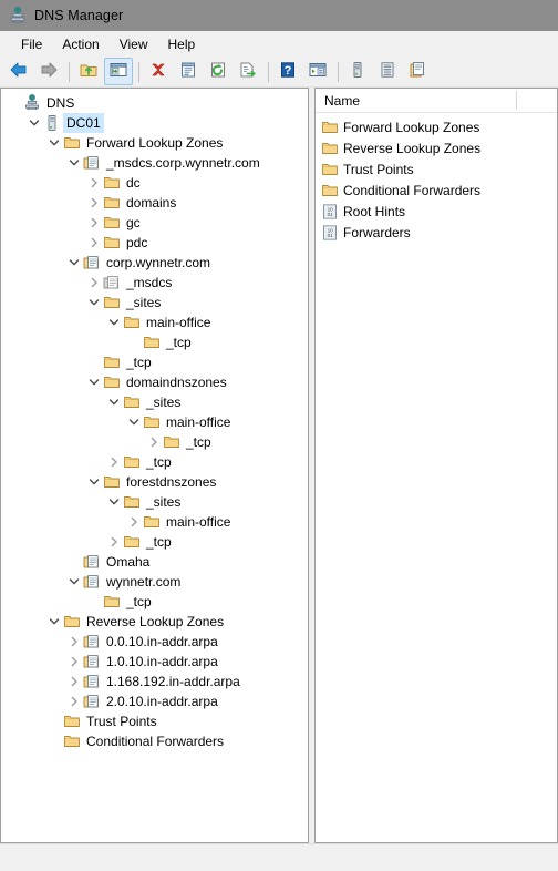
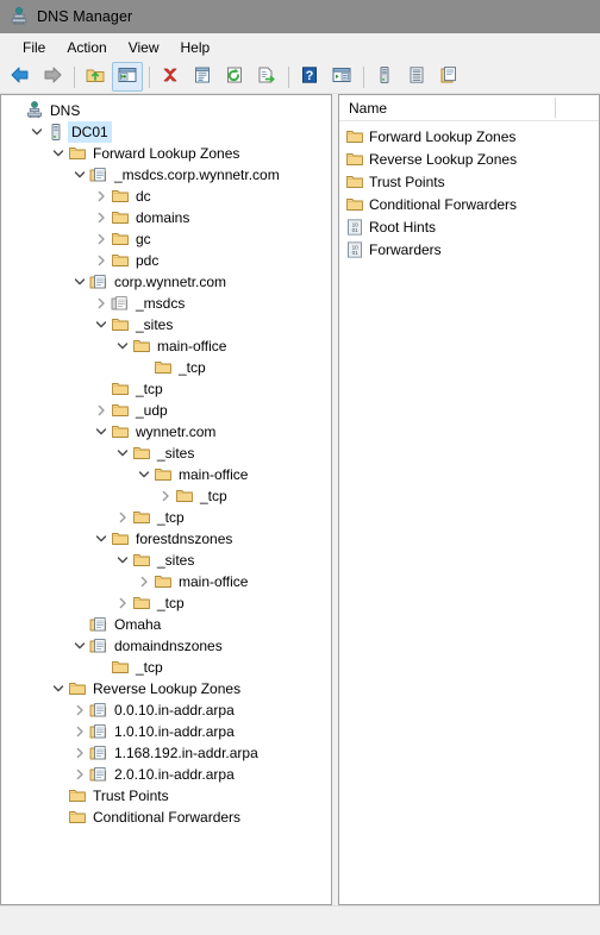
  DNS Manager
  File
  Action
  View
  Help
  ?
  DNS
  DC01
  Forward Lookup Zones
  _msdcs.corp.wynnetr.com
  dc
  domains
  gc
  pdc
  corp.wynnetr.com
  _msdcs
  _sites
  main-office
  _tcp
  _tcp
+ _udp
- domaindnszones
+ wynnetr.com
  _sites
  main-office
  _tcp
  _tcp
  forestdnszones
  _sites
  main-office
  _tcp
  Omaha
- wynnetr.com
+ domaindnszones
  _tcp
  Reverse Lookup Zones
  0.0.10.in-addr.arpa
  1.0.10.in-addr.arpa
  1.168.192.in-addr.arpa
  2.0.10.in-addr.arpa
  Trust Points
  Conditional Forwarders
  Name
  Forward Lookup Zones
  Reverse Lookup Zones
  Trust Points
  Conditional Forwarders
  Root Hints
  Forwarders
